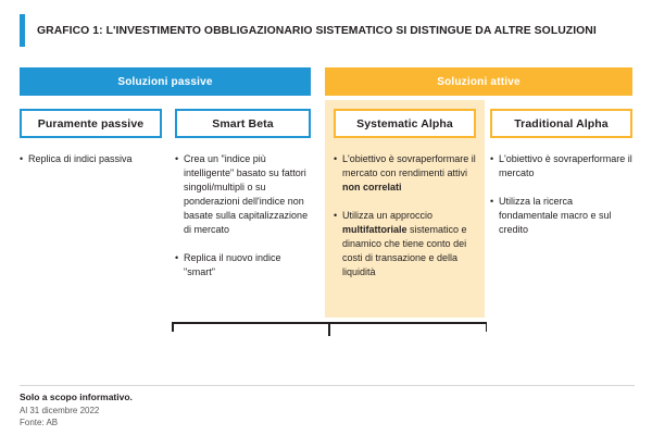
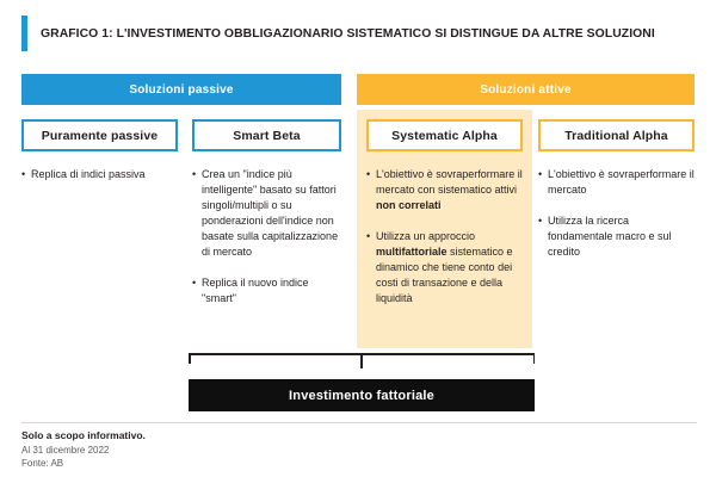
  GRAFICO 1: L'INVESTIMENTO OBBLIGAZIONARIO SISTEMATICO SI DISTINGUE DA ALTRE SOLUZIONI
  Soluzioni passive
  Soluzioni attive
  Puramente passive
  Smart Beta
  Systematic Alpha
  Traditional Alpha
  •
  Replica di indici passiva
  •
  Crea un "indice più intelligente" basato su fattori singoli/multipli o su ponderazioni dell'indice non basate sulla capitalizzazione di mercato
  •
  Replica il nuovo indice "smart"
  •
- L'obiettivo è sovraperformare il mercato con rendimenti attivi non correlati
+ L'obiettivo è sovraperformare il mercato con sistematico attivi non correlati
  •
  Utilizza un approccio multifattoriale sistematico e dinamico che tiene conto dei costi di transazione e della liquidità
  •
  L'obiettivo è sovraperformare il mercato
  •
  Utilizza la ricerca fondamentale macro e sul credito
+ Investimento fattoriale
  Solo a scopo informativo.
  Al 31 dicembre 2022
  Fonte: AB
